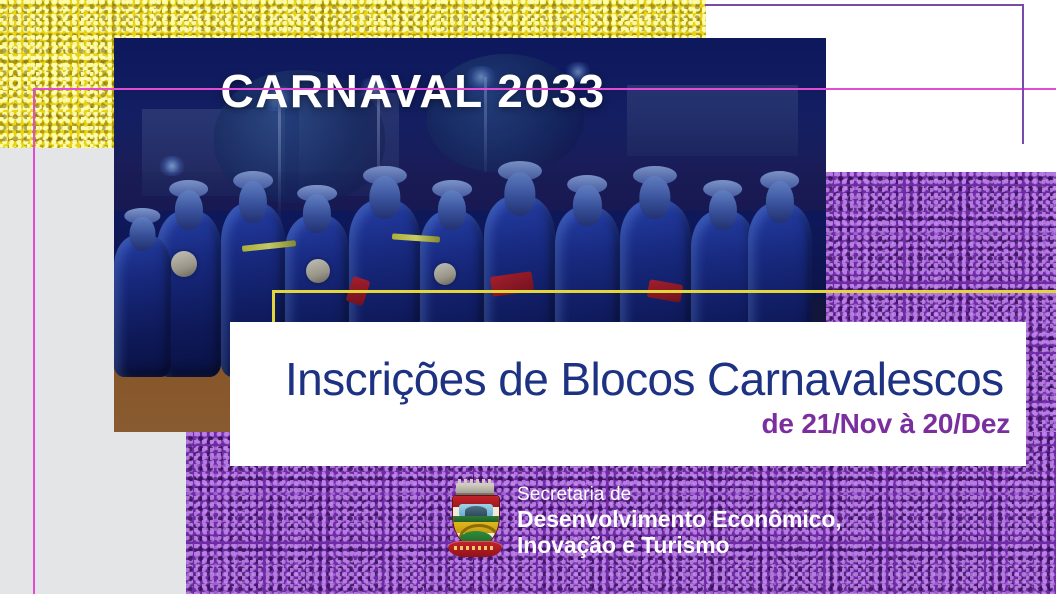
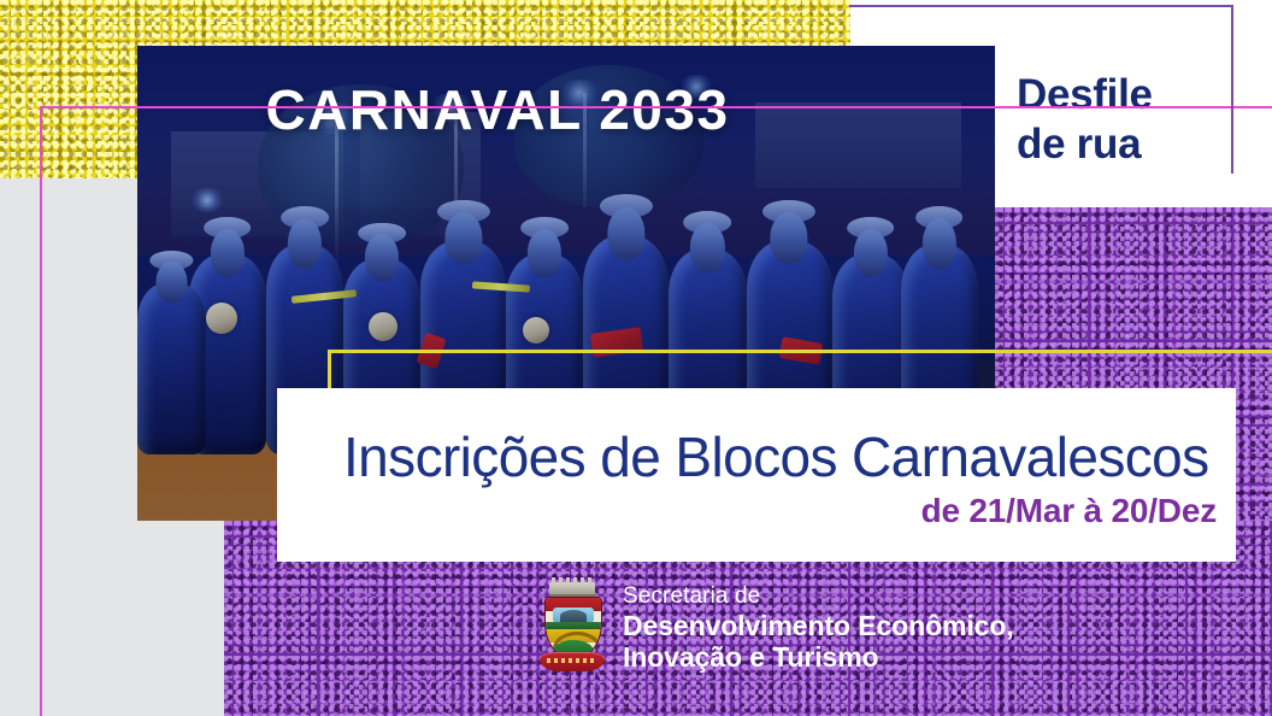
+ Desfile
+ de rua
  Inscrições de Blocos Carnavalescos
- de 21/Nov à 20/Dez
+ de 21/Mar à 20/Dez
  CARNAVAL 2033
  Secretaria de
  Desenvolvimento Econômico,
  Inovação e Turismo
